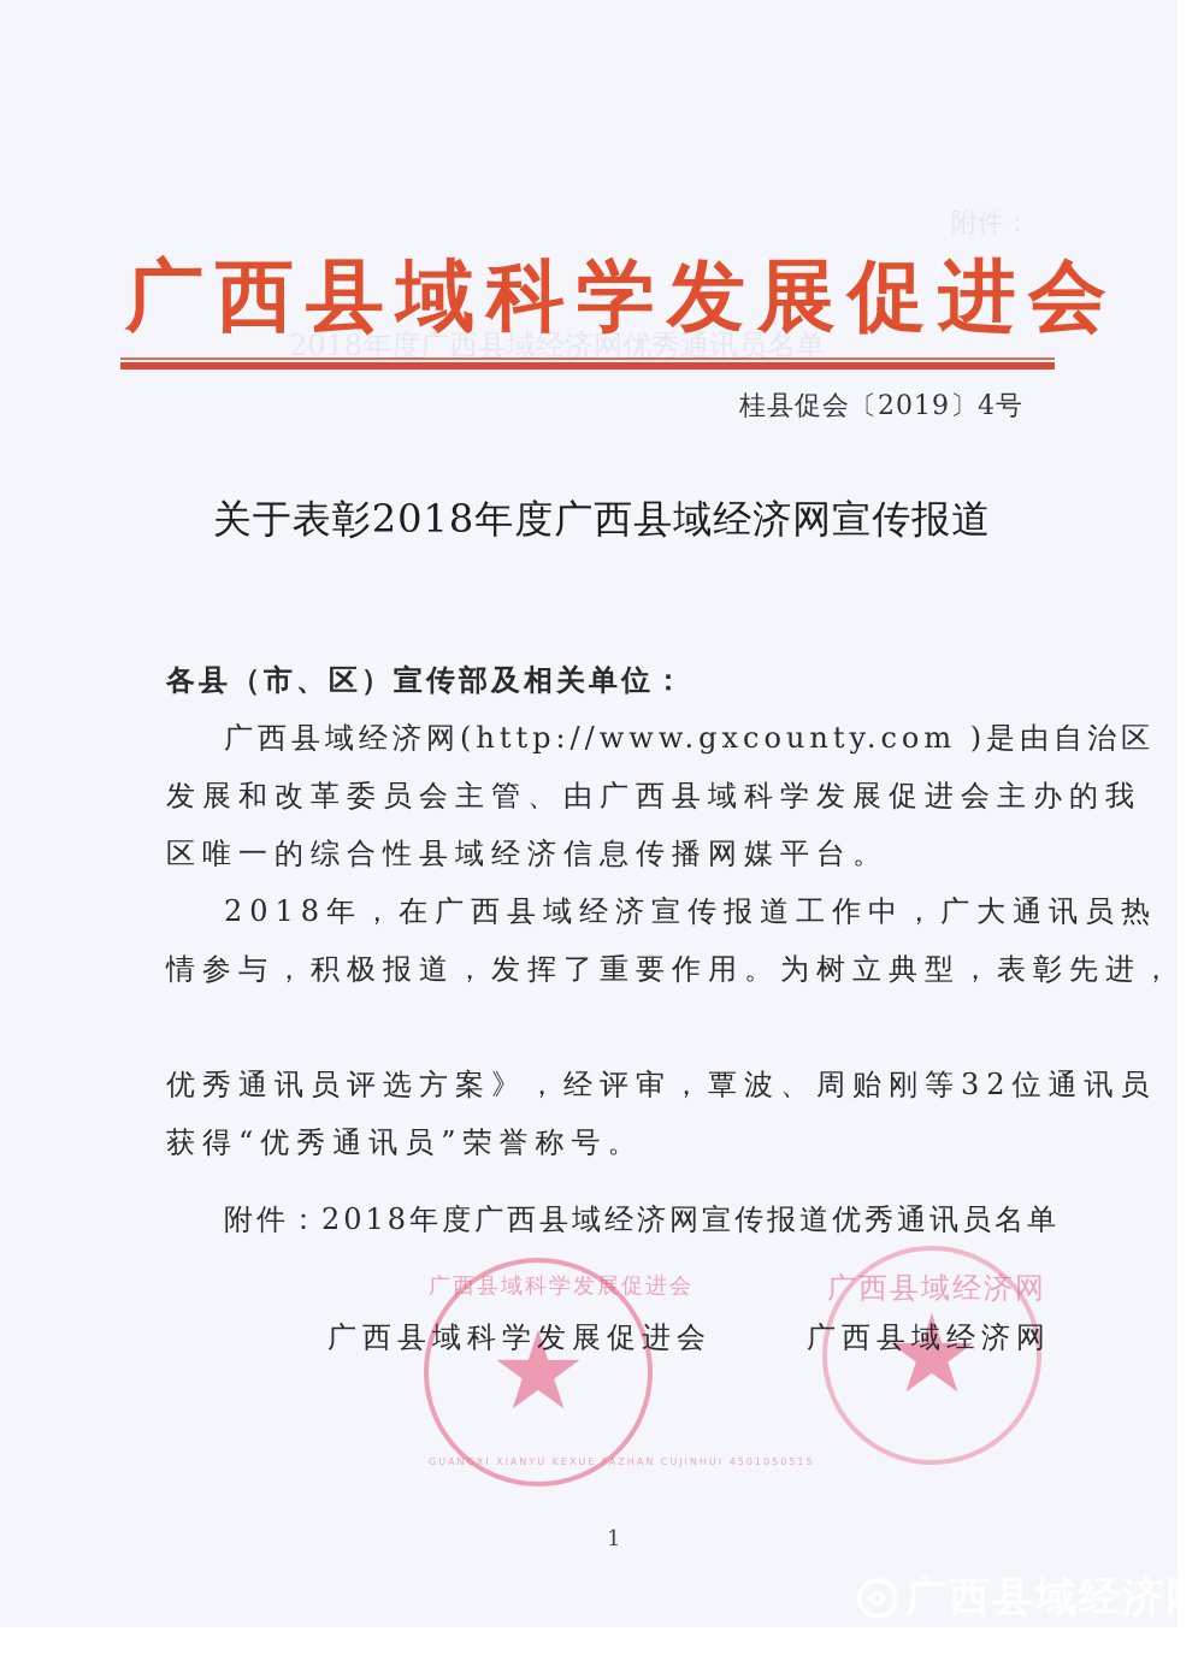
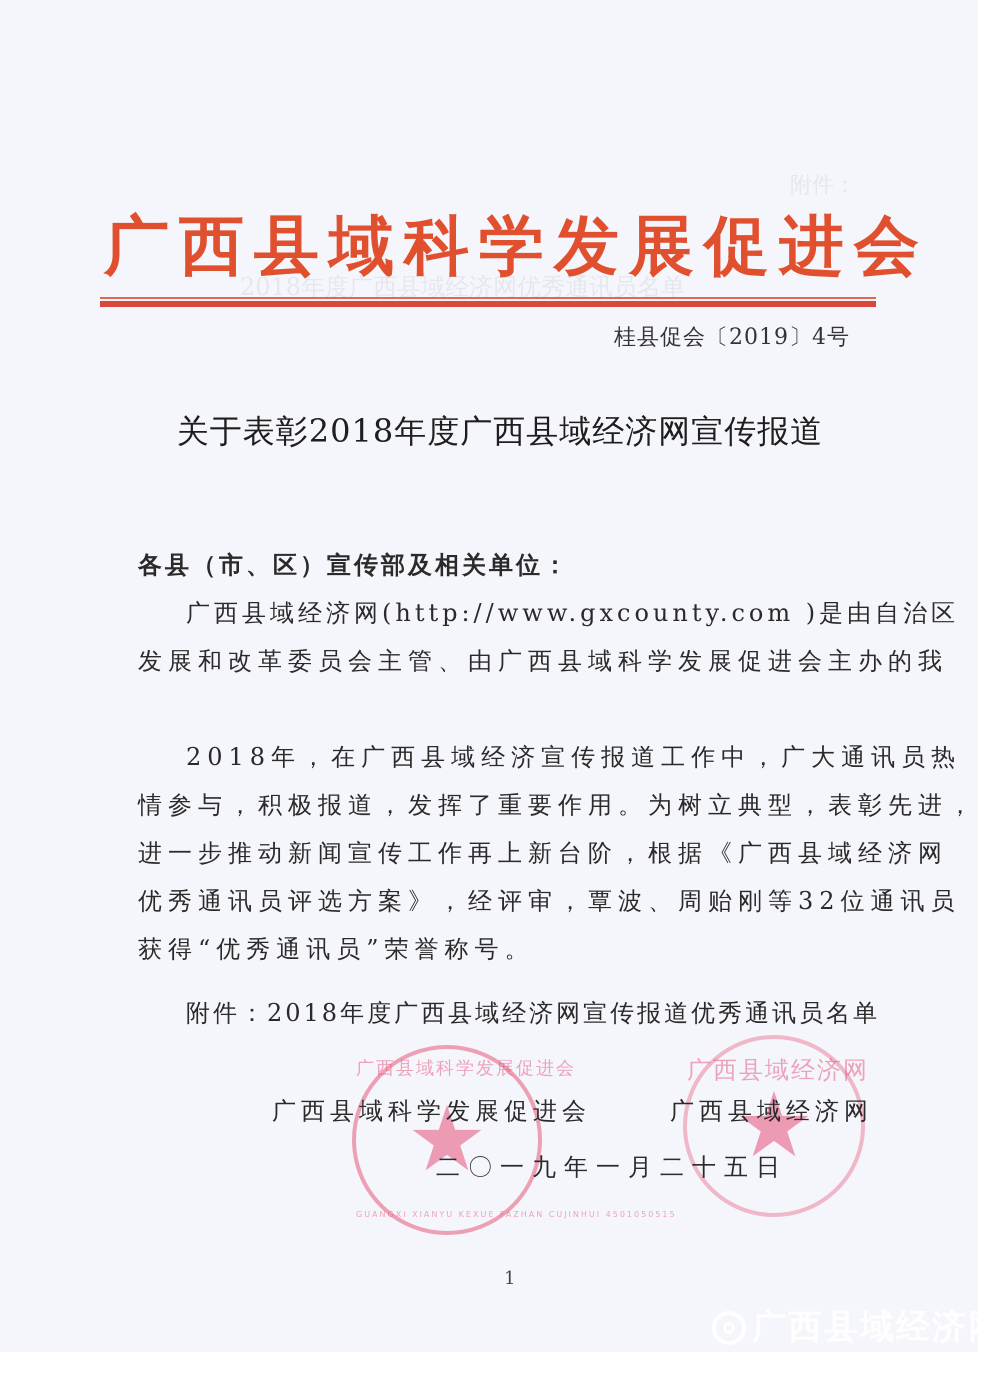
  2018年度广西县域经济网优秀通讯员名单
  广西县域科学发展促进会
  桂县促会〔2019〕4号
  关于表彰2018年度广西县域经济网宣传报道
  各县（市、区）宣传部及相关单位：
  广西县域经济网(http://www.gxcounty.com )是由自治区
  发展和改革委员会主管、由广西县域科学发展促进会主办的我
- 区唯一的综合性县域经济信息传播网媒平台。
  2018年，在广西县域经济宣传报道工作中，广大通讯员热
  情参与，积极报道，发挥了重要作用。为树立典型，表彰先进，
+ 进一步推动新闻宣传工作再上新台阶，根据《广西县域经济网
  优秀通讯员评选方案》，经评审，覃波、周贻刚等32位通讯员
  获得“优秀通讯员”荣誉称号。
  附件：2018年度广西县域经济网宣传报道优秀通讯员名单
  广西县域科学发展促进会
  ★
  GUANGXI XIANYU KEXUE FAZHAN CUJINHUI 4501050515
  广西县域经济网
  ★
  广西县域科学发展促进会
  广西县域经济网
+ 二〇一九年一月二十五日
  1
